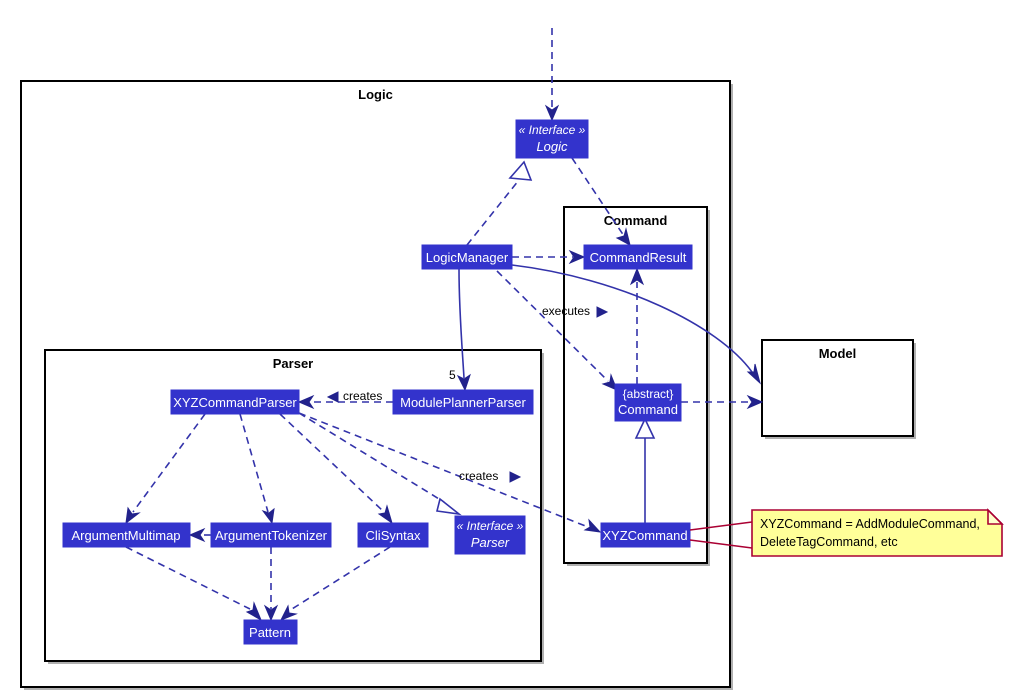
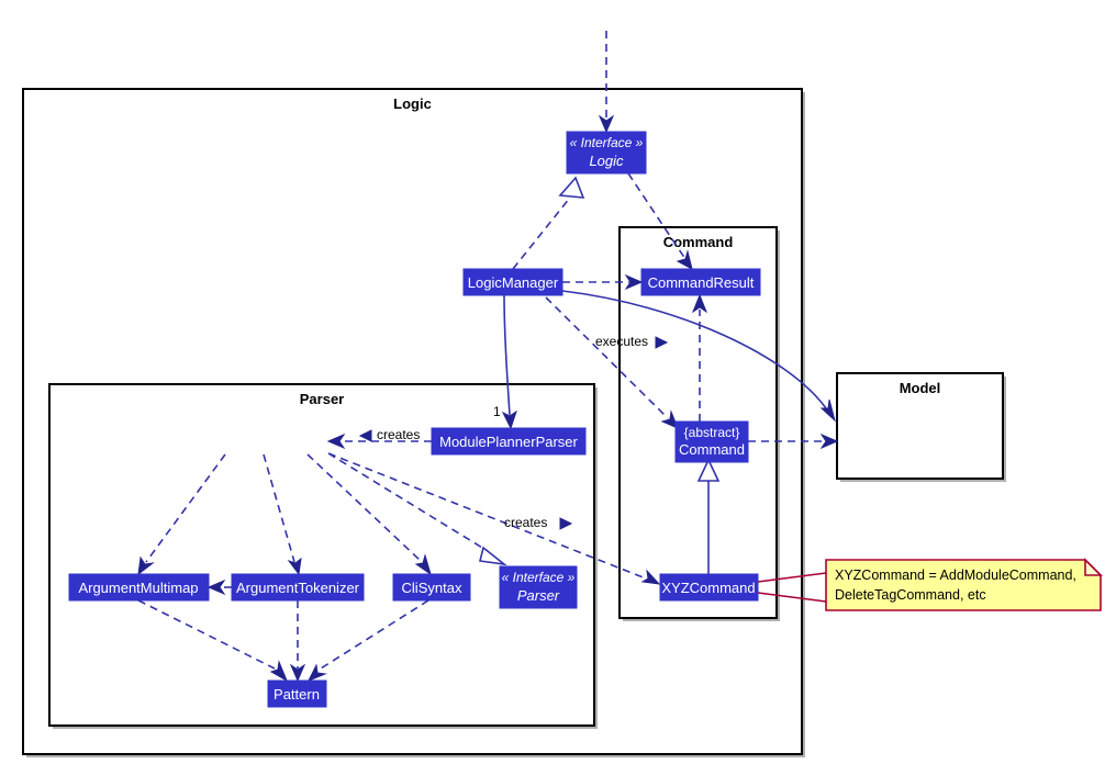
  Logic
  Command
  Parser
  Model
  creates
  creates
  executes
- 5
+ 1
  « Interface »
  Logic
  LogicManager
  CommandResult
  {abstract}
  Command
  XYZCommand
- XYZCommandParser
  ModulePlannerParser
  ArgumentMultimap
  ArgumentTokenizer
  CliSyntax
  « Interface »
  Parser
  Pattern
  XYZCommand = AddModuleCommand,
  DeleteTagCommand, etc
